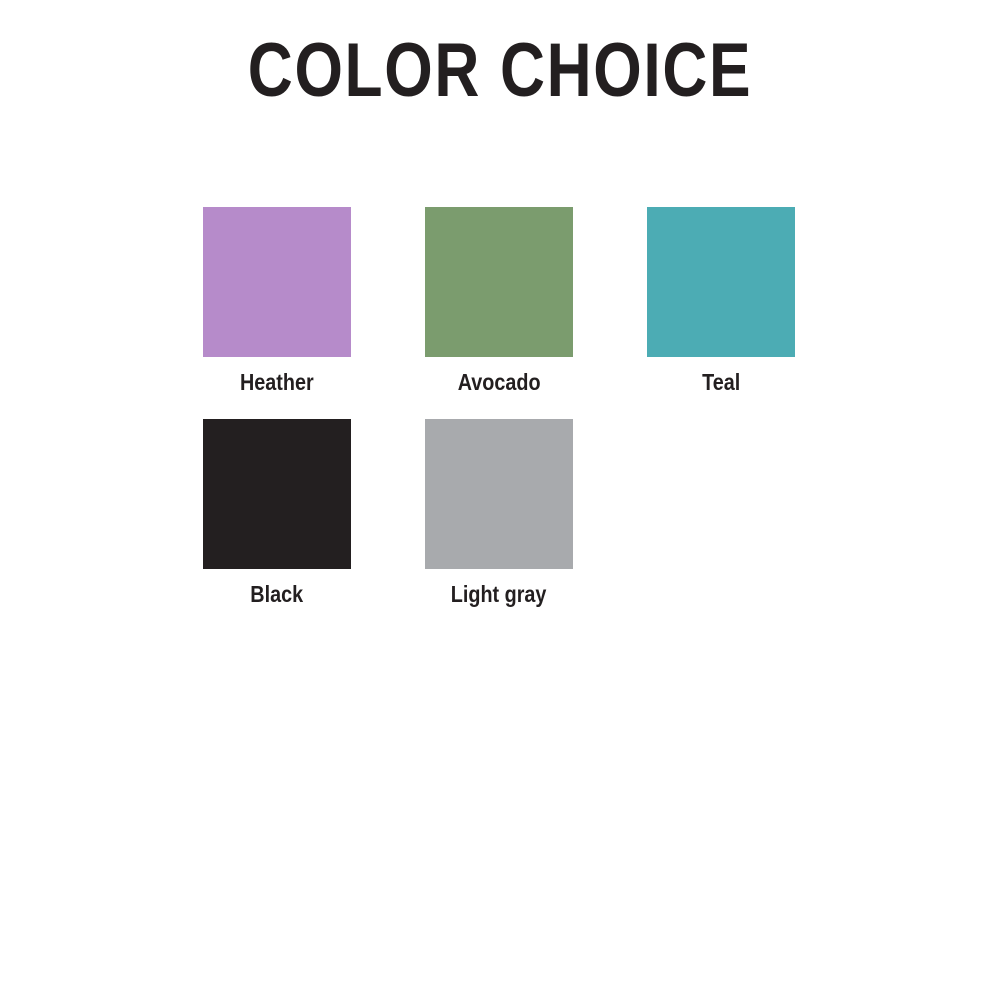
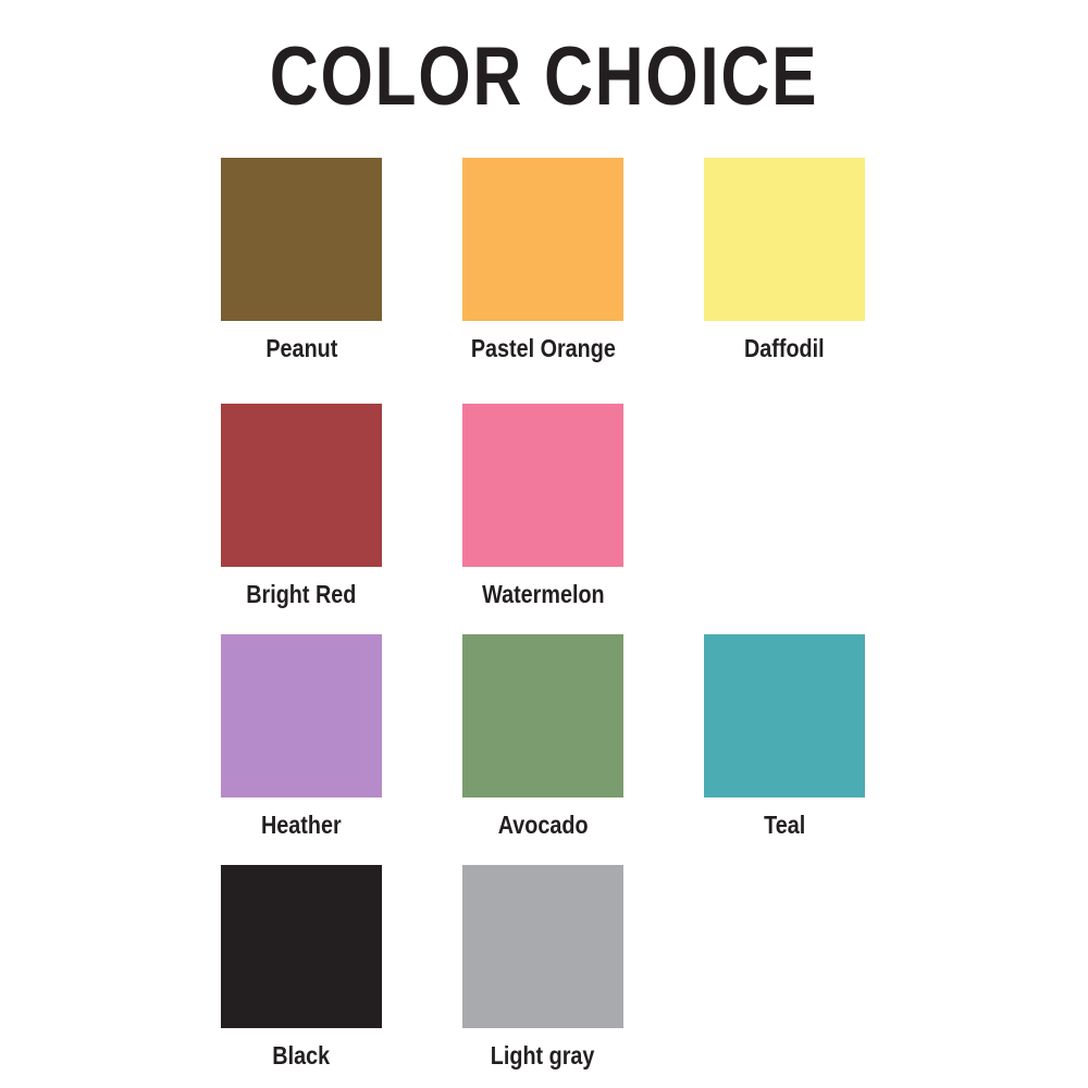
  COLOR CHOICE
+ Peanut
+ Pastel Orange
+ Daffodil
+ Bright Red
+ Watermelon
  Heather
  Avocado
  Teal
  Black
  Light gray
